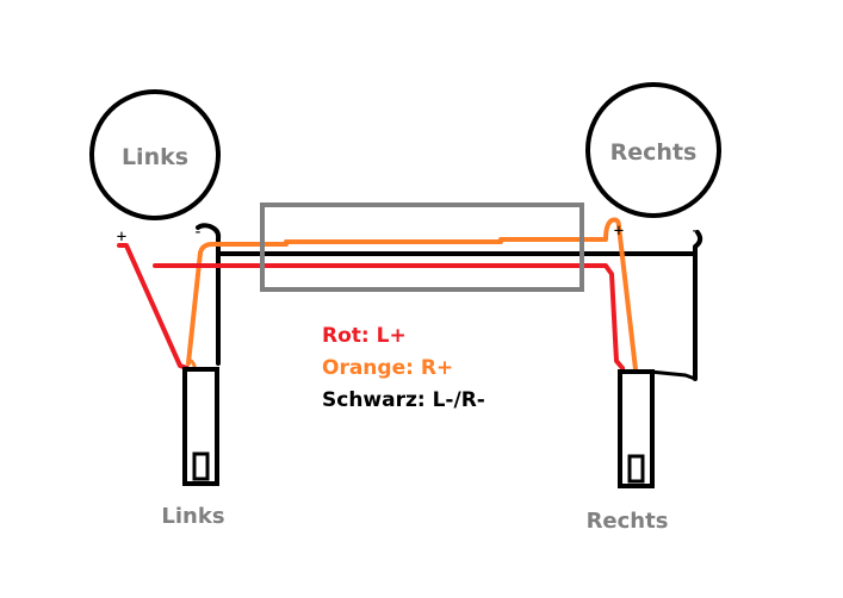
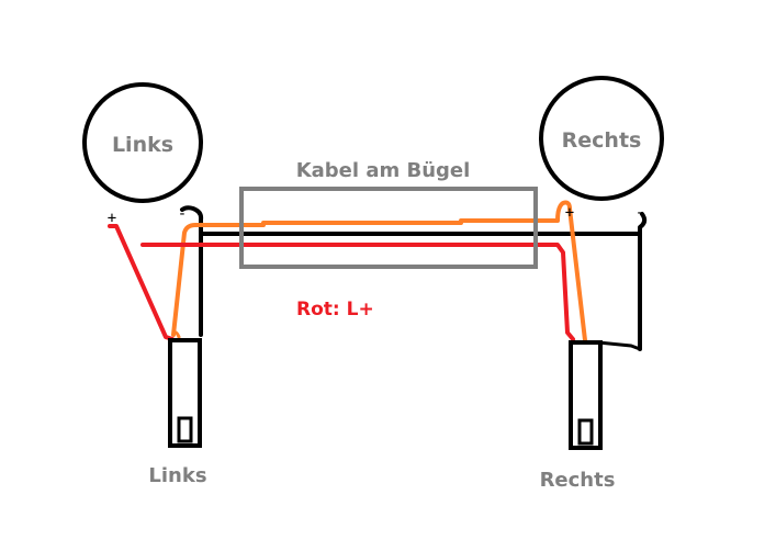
  Links
  Rechts
+ Kabel am Bügel
  +
  -
  +
  -
  Links
  Rechts
  Rot: L+
- Orange: R+
- Schwarz: L-/R-
